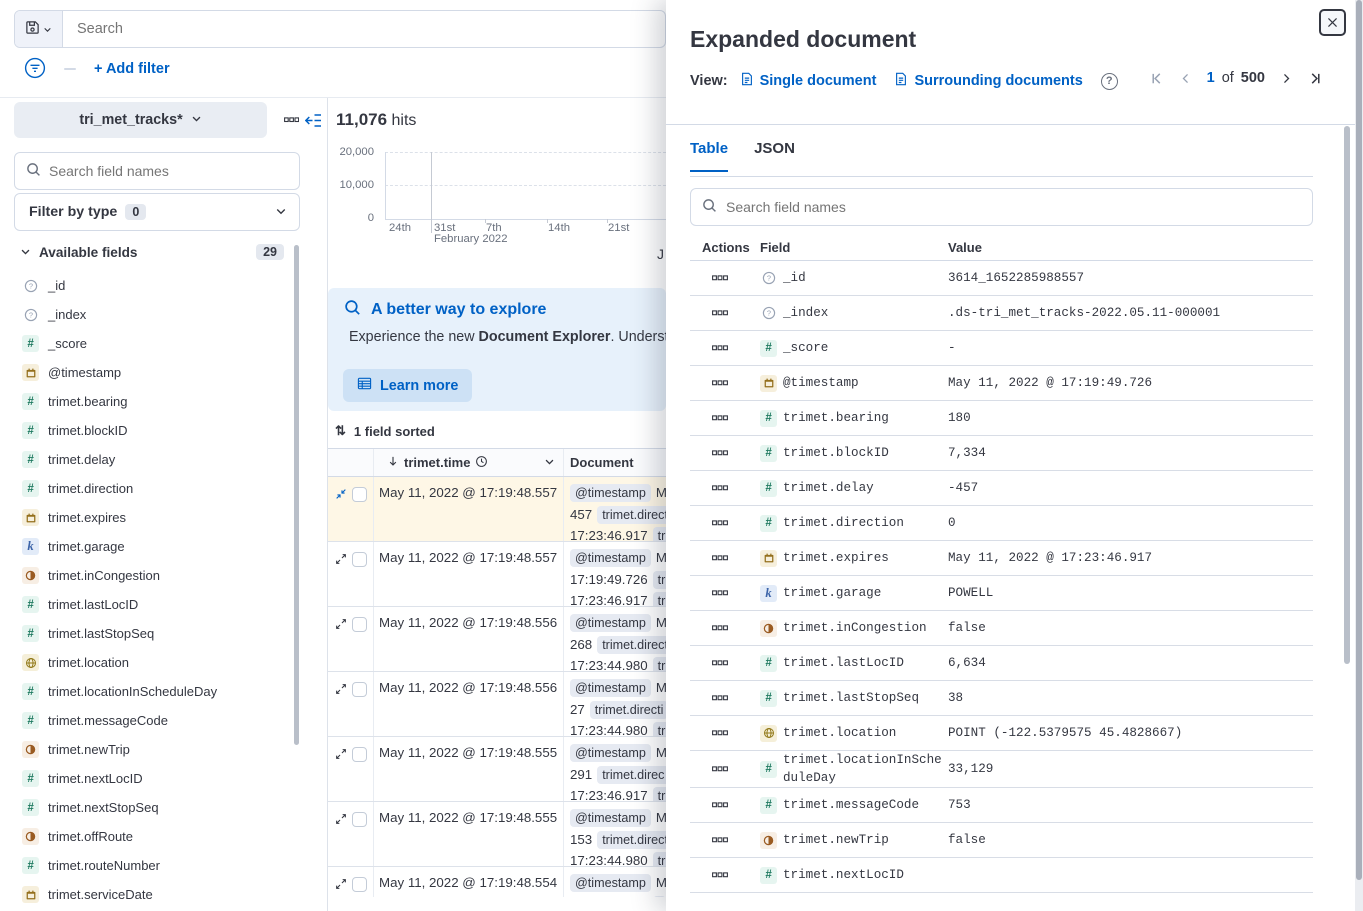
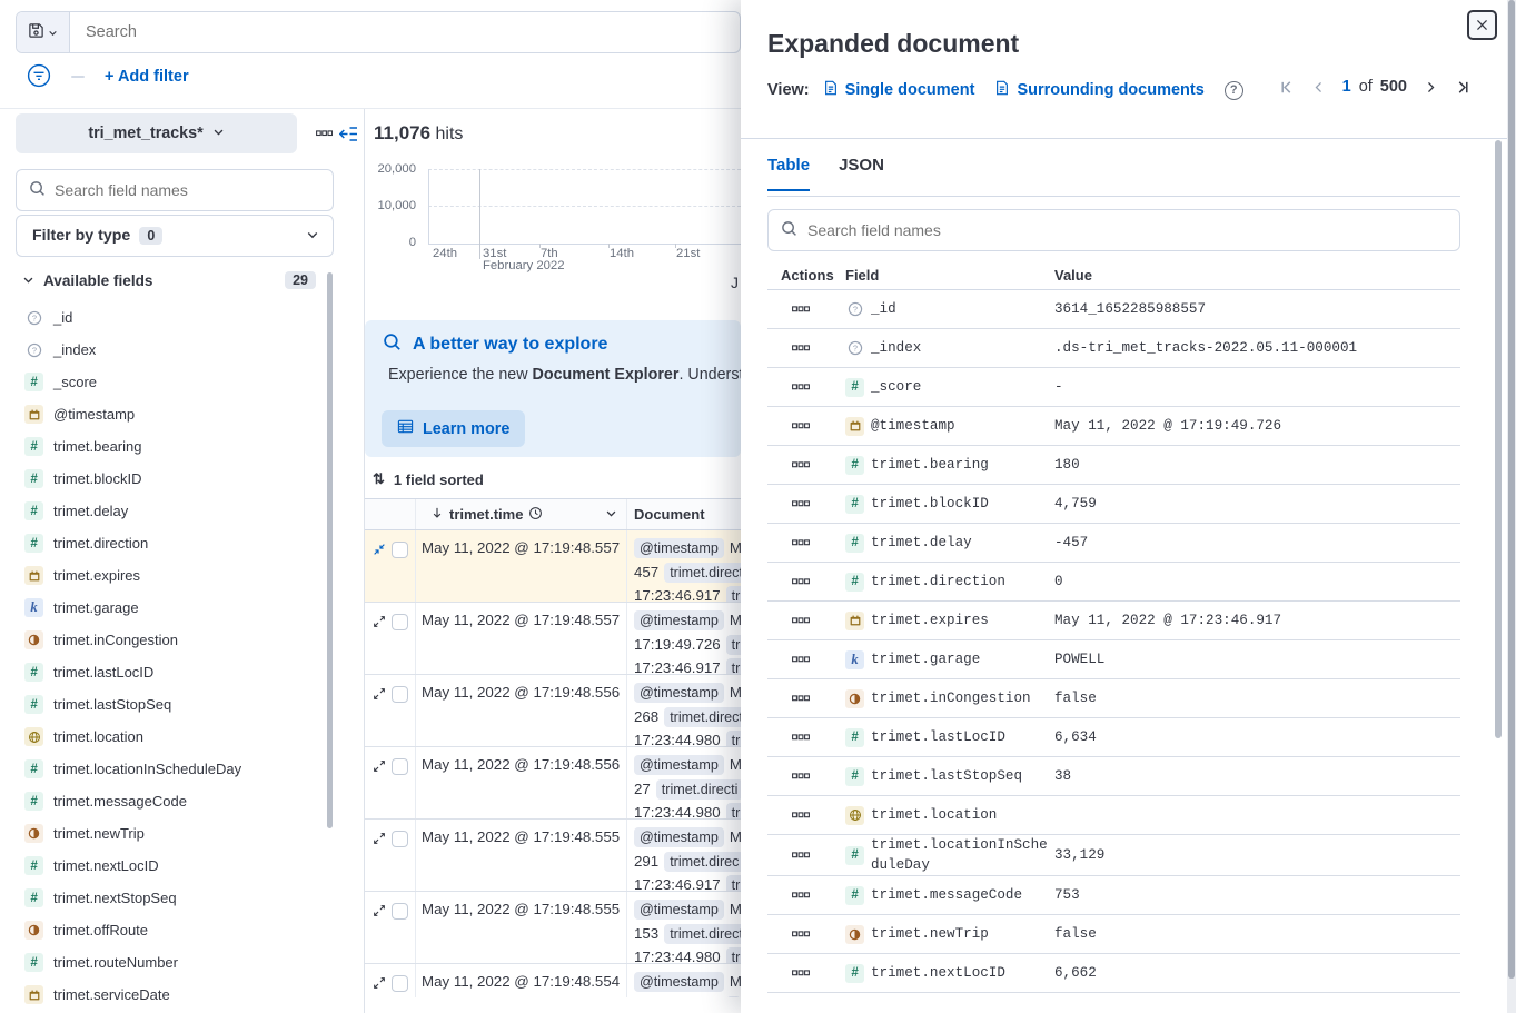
  Search
  + Add filter
  tri_met_tracks*
  Search field names
  Filter by type
  0
  Available fields
  29
  ?
  _id
  ?
  _index
  #
  _score
  @timestamp
  #
  trimet.bearing
  #
  trimet.blockID
  #
  trimet.delay
  #
  trimet.direction
  trimet.expires
  k
  trimet.garage
  trimet.inCongestion
  #
  trimet.lastLocID
  #
  trimet.lastStopSeq
  trimet.location
  #
  trimet.locationInScheduleDay
  #
  trimet.messageCode
  trimet.newTrip
  #
  trimet.nextLocID
  #
  trimet.nextStopSeq
  trimet.offRoute
  #
  trimet.routeNumber
  trimet.serviceDate
  11,076 hits
  20,000
  10,000
  0
  24th
  31st
  7th
  14th
  21st
  February 2022
  J
  A better way to explore
  Experience the new Document Explorer. Unders
  Learn more
  ⇅
  1 field sorted
  trimet.time
  Document
  May 11, 2022 @ 17:19:48.557
  @timestamp M
  457 trimet.direc
  17:23:46.917 tr
  May 11, 2022 @ 17:19:48.557
  @timestamp M
  17:19:49.726 tr
  17:23:46.917 tr
  May 11, 2022 @ 17:19:48.556
  @timestamp M
  268 trimet.direc
  17:23:44.980 tr
  May 11, 2022 @ 17:19:48.556
  @timestamp M
  27 trimet.directi
  17:23:44.980 tr
  May 11, 2022 @ 17:19:48.555
  @timestamp M
  291 trimet.direc
  17:23:46.917 tr
  May 11, 2022 @ 17:19:48.555
  @timestamp M
  153 trimet.direc
  17:23:44.980 tr
  May 11, 2022 @ 17:19:48.554
  @timestamp M
  Expanded document
  View:
  Single document
  Surrounding documents
  ?
  1
  of
  500
  Table
  JSON
  Search field names
  Actions
  Field
  Value
  ?
  _id
  3614_1652285988557
  ?
  _index
  .ds-tri_met_tracks-2022.05.11-000001
  #
  _score
  -
  @timestamp
  May 11, 2022 @ 17:19:49.726
  #
  trimet.bearing
  180
  #
  trimet.blockID
- 7,334
+ 4,759
  #
  trimet.delay
  -457
  #
  trimet.direction
  0
  trimet.expires
  May 11, 2022 @ 17:23:46.917
  k
  trimet.garage
  POWELL
  trimet.inCongestion
  false
  #
  trimet.lastLocID
  6,634
  #
  trimet.lastStopSeq
  38
  trimet.location
- POINT (-122.5379575 45.4828667)
  #
  trimet.locationInScheduleDay
  33,129
  #
  trimet.messageCode
  753
  trimet.newTrip
  false
  #
  trimet.nextLocID
+ 6,662
